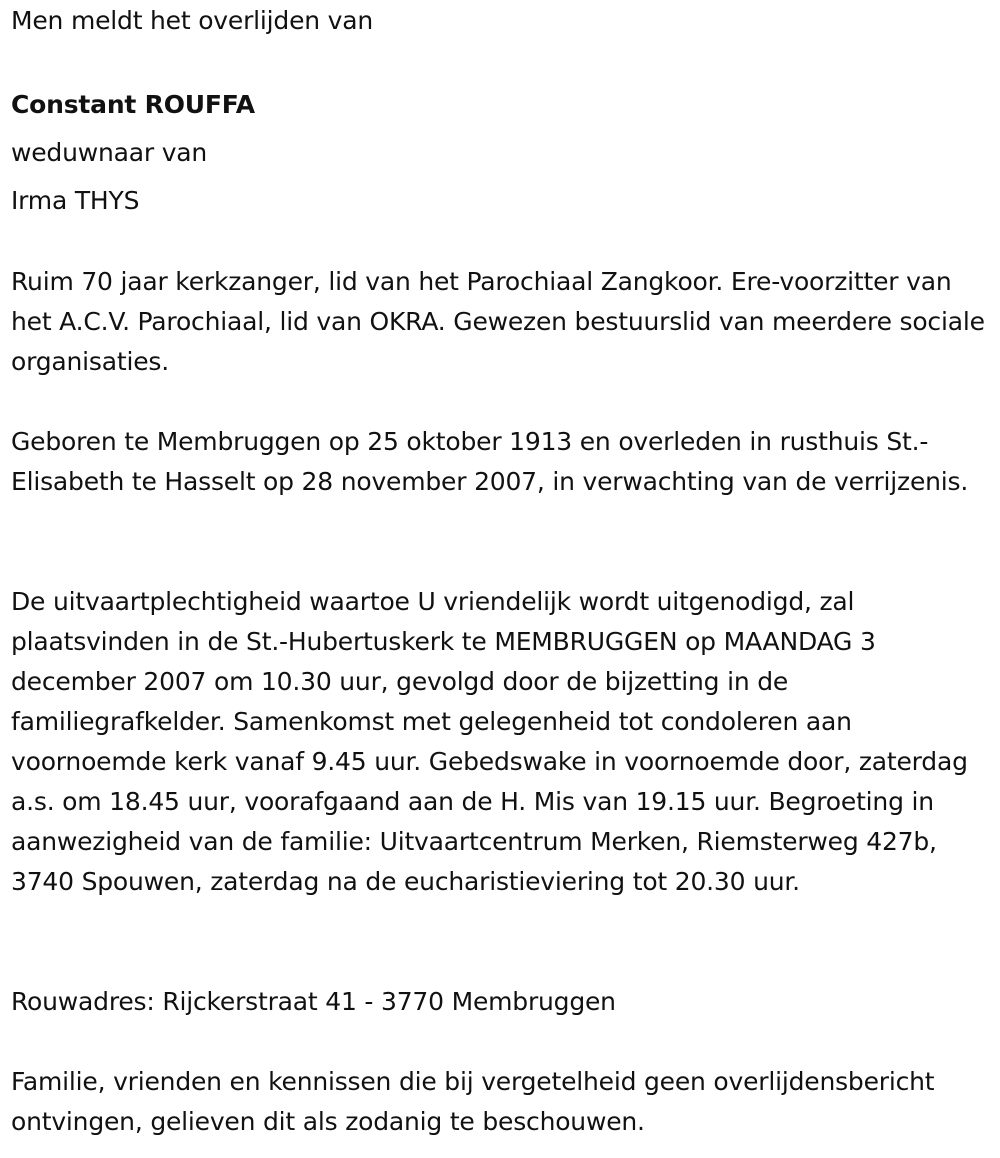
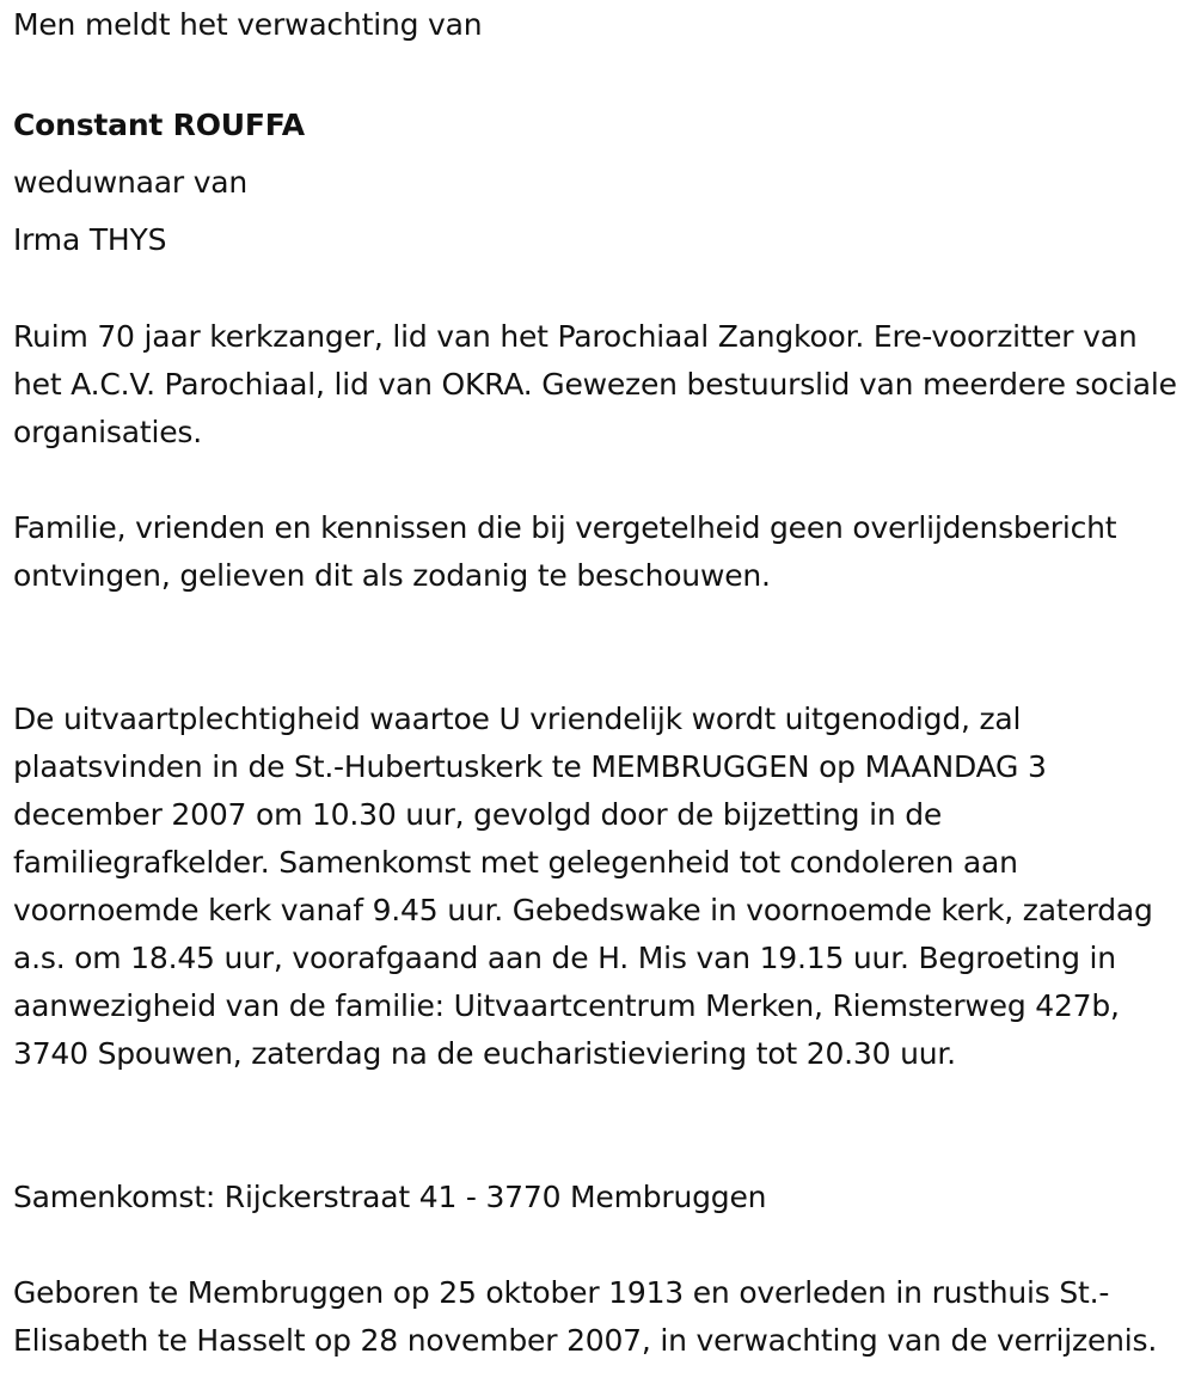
- Men meldt het overlijden van
+ Men meldt het verwachting van
  Constant ROUFFA
  weduwnaar van
  Irma THYS
  Ruim 70 jaar kerkzanger, lid van het Parochiaal Zangkoor. Ere-voorzitter van het A.C.V. Parochiaal, lid van OKRA. Gewezen bestuurslid van meerdere sociale organisaties.
- Geboren te Membruggen op 25 oktober 1913 en overleden in rusthuis St.-Elisabeth te Hasselt op 28 november 2007, in verwachting van de verrijzenis.
+ Familie, vrienden en kennissen die bij vergetelheid geen overlijdensbericht ontvingen, gelieven dit als zodanig te beschouwen.
- De uitvaartplechtigheid waartoe U vriendelijk wordt uitgenodigd, zal plaatsvinden in de St.-Hubertuskerk te MEMBRUGGEN op MAANDAG 3 december 2007 om 10.30 uur, gevolgd door de bijzetting in de familiegrafkelder. Samenkomst met gelegenheid tot condoleren aan voornoemde kerk vanaf 9.45 uur. Gebedswake in voornoemde door, zaterdag a.s. om 18.45 uur, voorafgaand aan de H. Mis van 19.15 uur. Begroeting in aanwezigheid van de familie: Uitvaartcentrum Merken, Riemsterweg 427b, 3740 Spouwen, zaterdag na de eucharistieviering tot 20.30 uur.
+ De uitvaartplechtigheid waartoe U vriendelijk wordt uitgenodigd, zal plaatsvinden in de St.-Hubertuskerk te MEMBRUGGEN op MAANDAG 3 december 2007 om 10.30 uur, gevolgd door de bijzetting in de familiegrafkelder. Samenkomst met gelegenheid tot condoleren aan voornoemde kerk vanaf 9.45 uur. Gebedswake in voornoemde kerk, zaterdag a.s. om 18.45 uur, voorafgaand aan de H. Mis van 19.15 uur. Begroeting in aanwezigheid van de familie: Uitvaartcentrum Merken, Riemsterweg 427b, 3740 Spouwen, zaterdag na de eucharistieviering tot 20.30 uur.
- Rouwadres: Rijckerstraat 41 - 3770 Membruggen
+ Samenkomst: Rijckerstraat 41 - 3770 Membruggen
- Familie, vrienden en kennissen die bij vergetelheid geen overlijdensbericht ontvingen, gelieven dit als zodanig te beschouwen.
+ Geboren te Membruggen op 25 oktober 1913 en overleden in rusthuis St.-Elisabeth te Hasselt op 28 november 2007, in verwachting van de verrijzenis.
